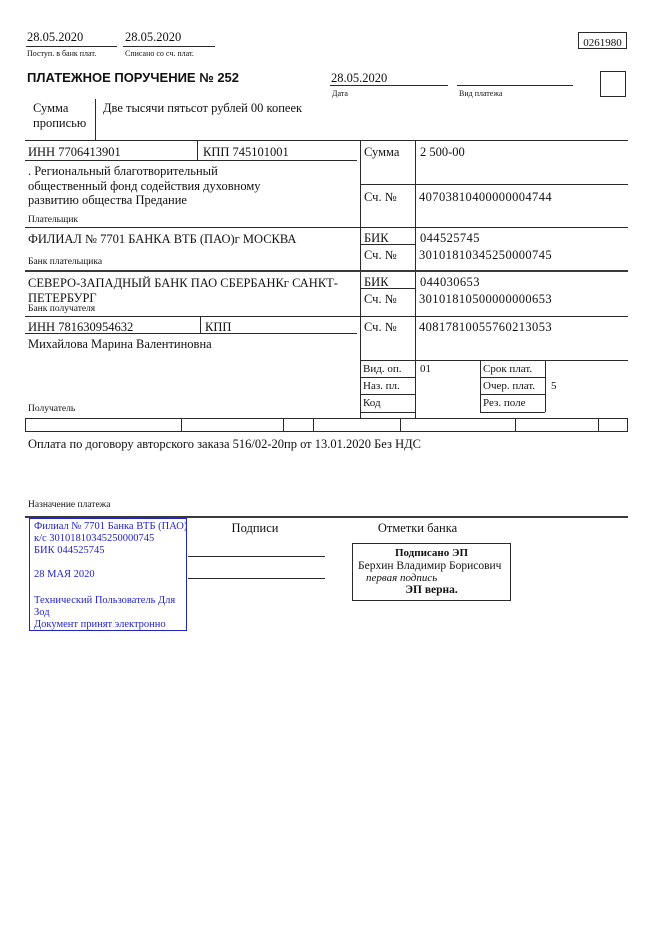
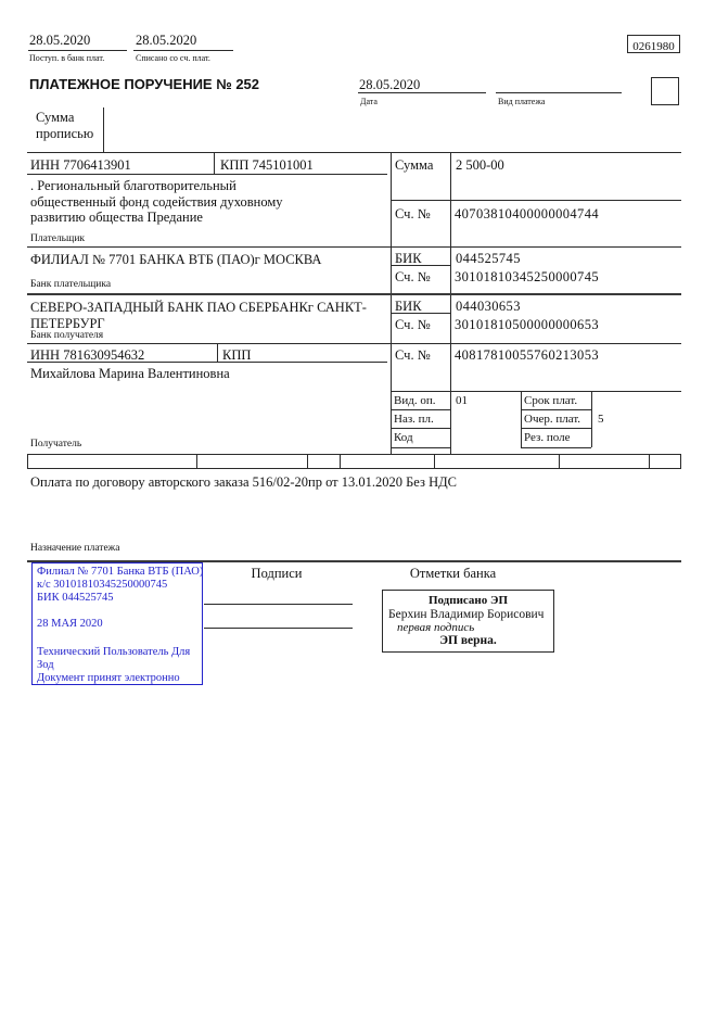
  28.05.2020
  Поступ. в банк плат.
  28.05.2020
  Списано со сч. плат.
  0261980
  ПЛАТЕЖНОЕ ПОРУЧЕНИЕ № 252
  28.05.2020
  Дата
  Вид платежа
  Сумма
  прописью
- Две тысячи пятьсот рублей 00 копеек
  ИНН 7706413901
  КПП 745101001
  Сумма
  2 500-00
  . Региональный благотворительный общественный фонд содействия духовному развитию общества Предание
  Плательщик
  Сч. №
  40703810400000004744
  ФИЛИАЛ № 7701 БАНКА ВТБ (ПАО)г МОСКВА
  БИК
  044525745
  Сч. №
  30101810345250000745
  Банк плательщика
  СЕВЕРО-ЗАПАДНЫЙ БАНК ПАО СБЕРБАНКг САНКТ-ПЕТЕРБУРГ
  БИК
  044030653
  Сч. №
  30101810500000000653
  Банк получателя
  ИНН 781630954632
  КПП
  Сч. №
  40817810055760213053
  Михайлова Марина Валентиновна
  Получатель
  Вид. оп.
  01
  Срок плат.
  Наз. пл.
  Очер. плат.
  5
  Код
  Рез. поле
  Оплата по договору авторского заказа 516/02-20пр от 13.01.2020 Без НДС
  Назначение платежа
  Подписи
  Отметки банка
  Филиал № 7701 Банка ВТБ (ПАО)
  к/с 30101810345250000745
  БИК 044525745
  28 МАЯ 2020
  Технический Пользователь Для
  Зод
  Документ принят электронно
  Подписано ЭП
  Берхин Владимир Борисович
  первая подпись
  ЭП верна.
